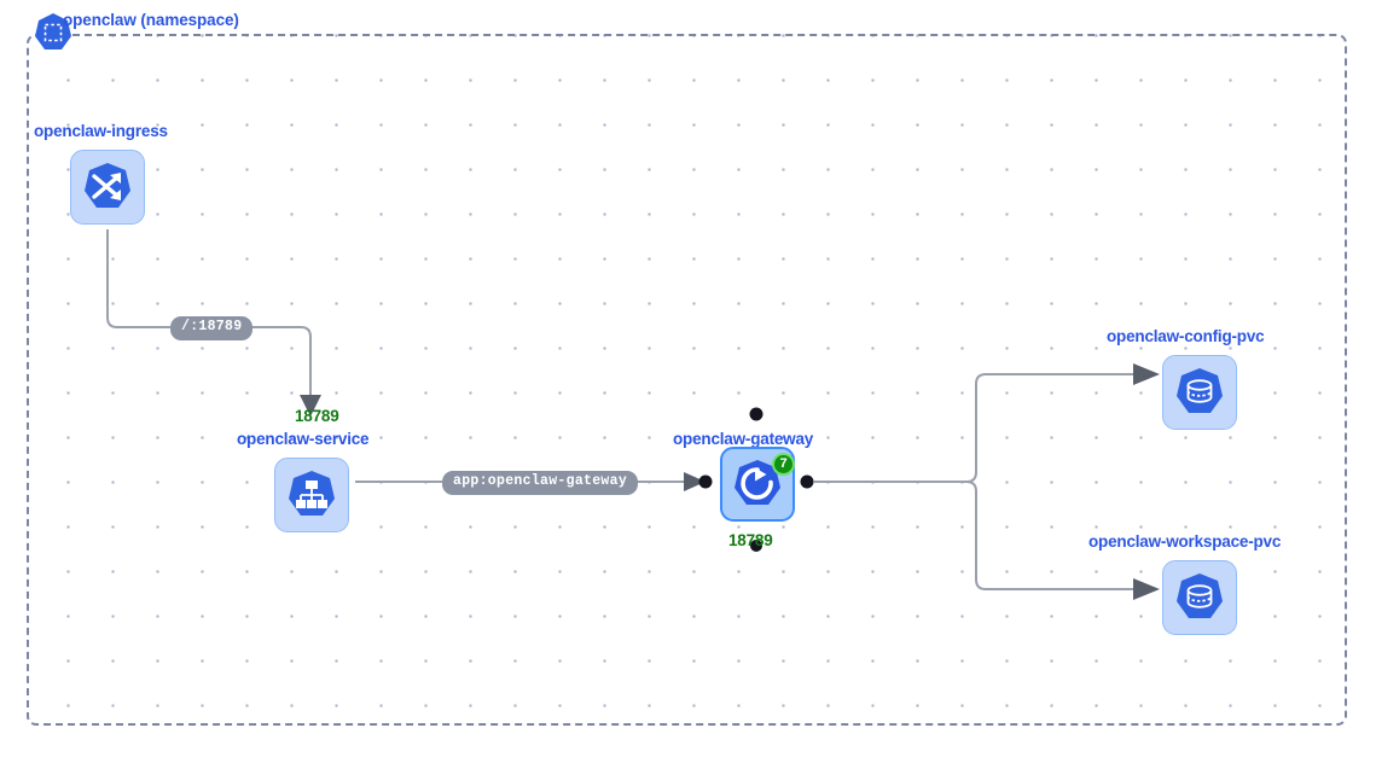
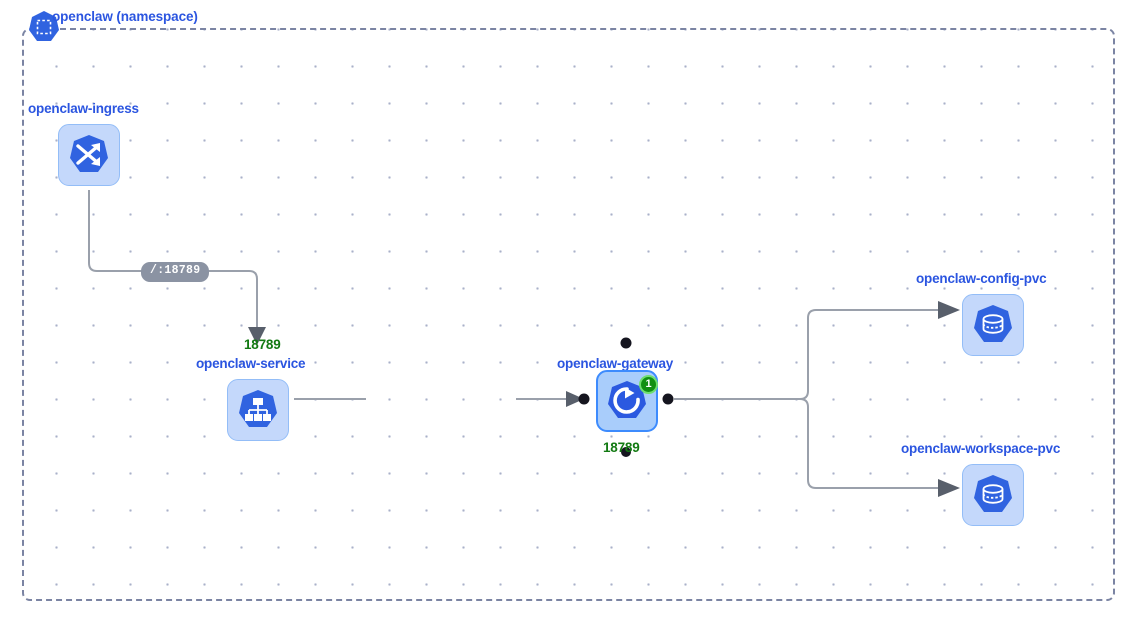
  openclaw (namespace)
  /:18789
- app:openclaw-gateway
  openclaw-ingress
  18789
  openclaw-service
  openclaw-gateway
- 7
+ 1
  18789
  openclaw-config-pvc
  openclaw-workspace-pvc
